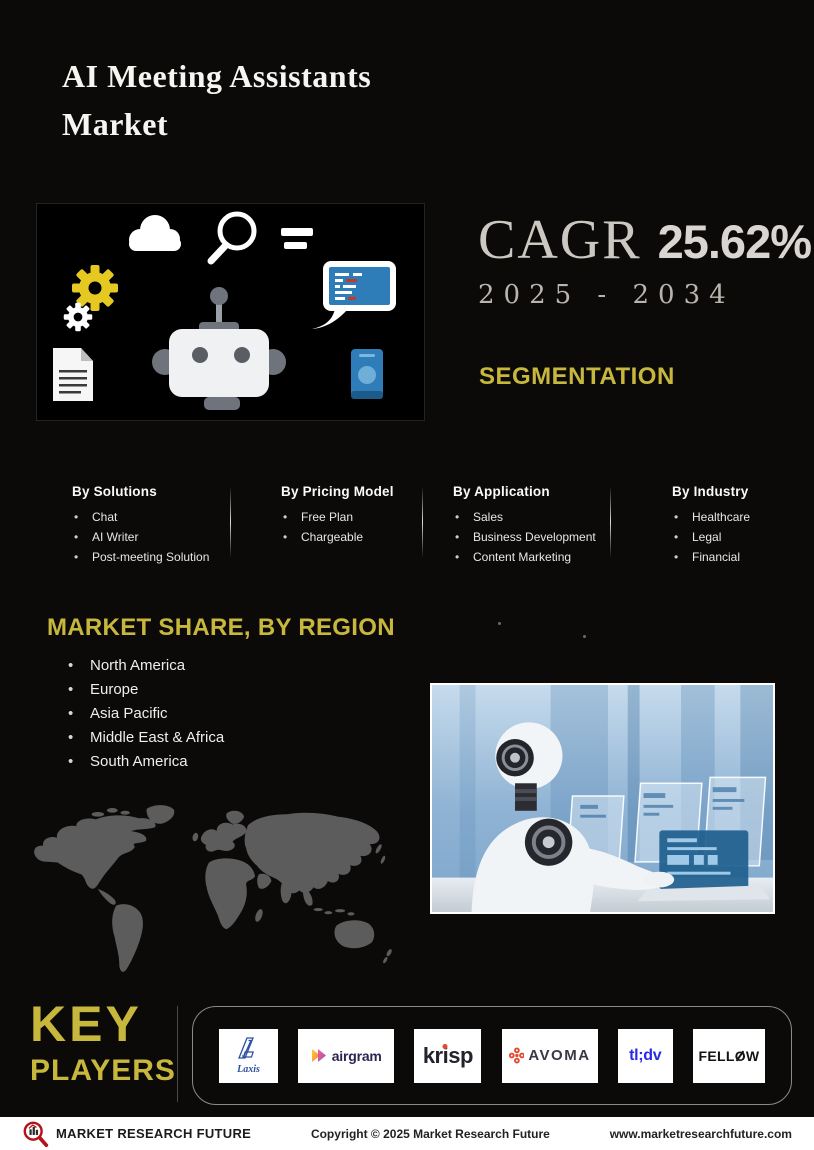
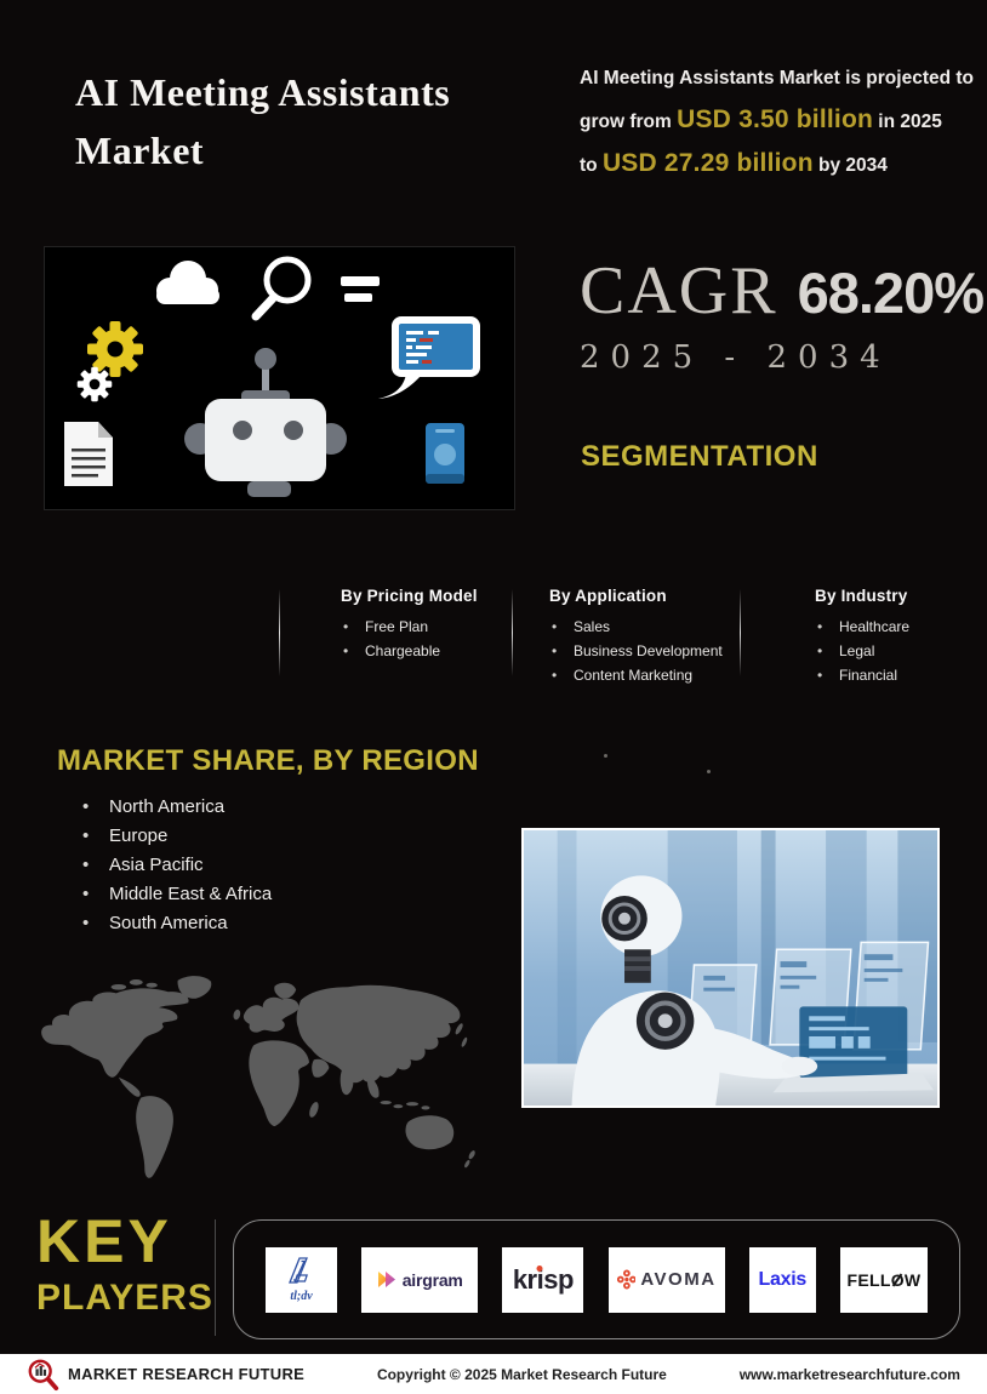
  AI Meeting Assistants Market
+ AI Meeting Assistants Market is projected to
+ grow from USD 3.50 billion in 2025
+ to USD 27.29 billion by 2034
- CAGR 25.62%
+ CAGR 68.20%
  2025 - 2034
  SEGMENTATION
- By Solutions
- Chat
- AI Writer
- Post-meeting Solution
  By Pricing Model
  Free Plan
  Chargeable
  By Application
  Sales
  Business Development
  Content Marketing
  By Industry
  Healthcare
  Legal
  Financial
  MARKET SHARE, BY REGION
  North America
  Europe
  Asia Pacific
  Middle East & Africa
  South America
  KEY
  PLAYERS
- Laxis
+ tl;dv
  airgram
  kr
  i
  sp
  AVOMA
- tl;dv
+ Laxis
  FELL
  O
  W
  MARKET RESEARCH FUTURE
  Copyright © 2025 Market Research Future
  www.marketresearchfuture.com
